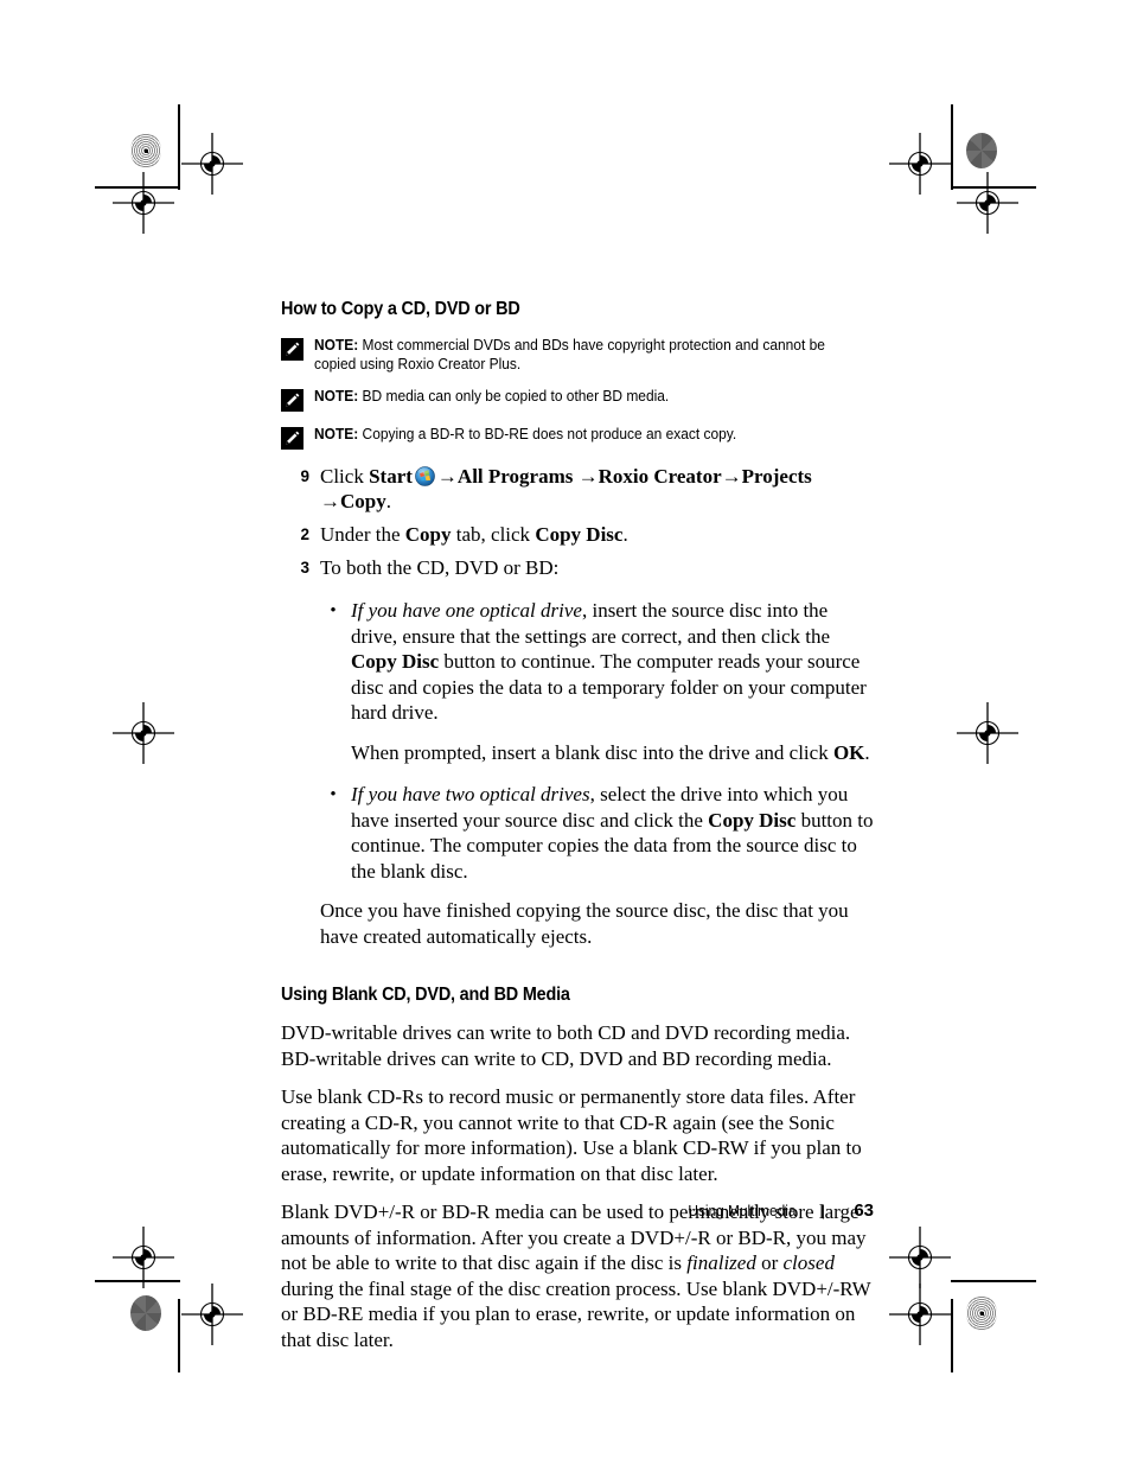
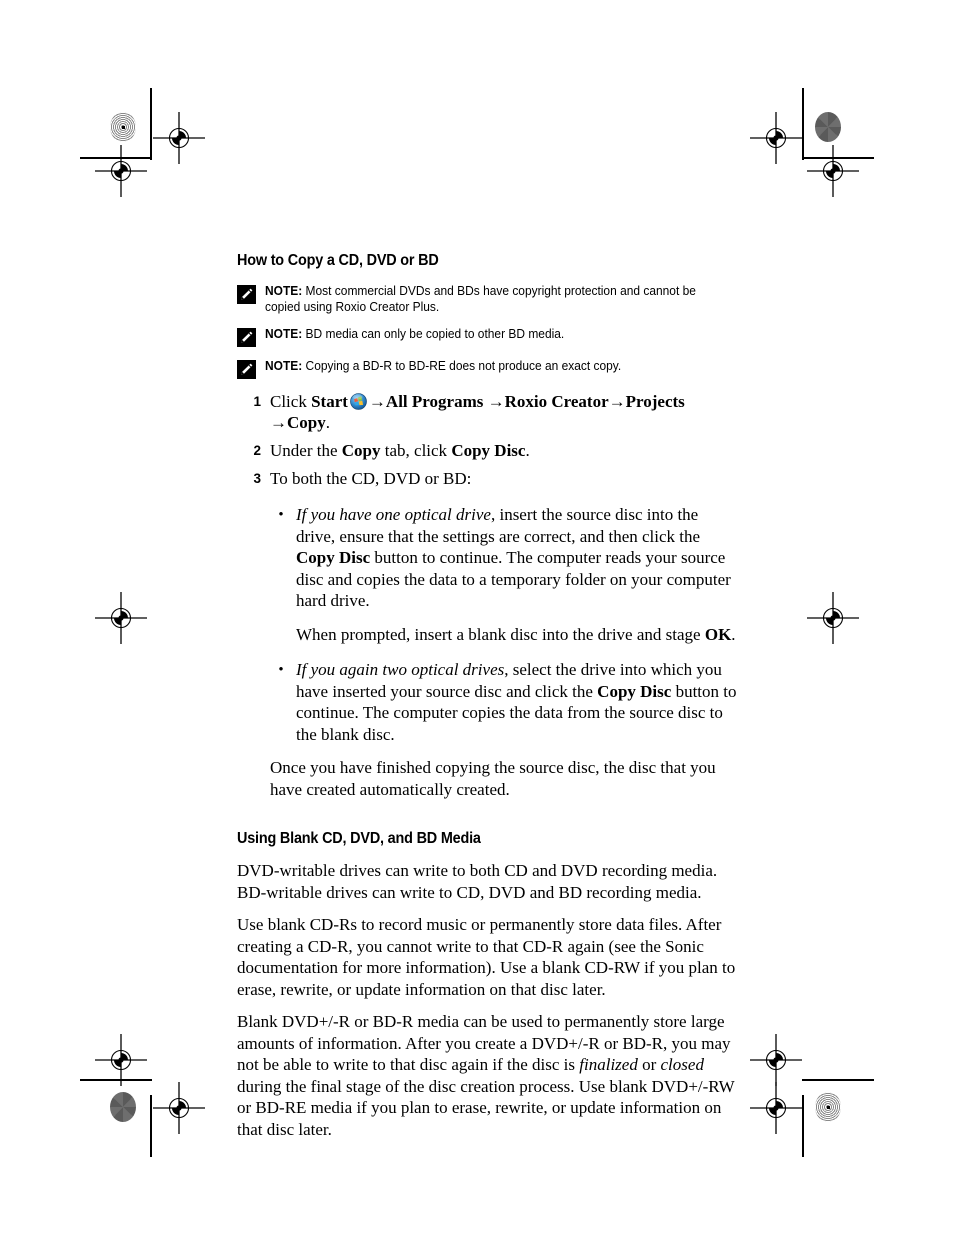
  How to Copy a CD, DVD or BD
  NOTE: Most commercial DVDs and BDs have copyright protection and cannot be copied using Roxio Creator Plus.
  NOTE: BD media can only be copied to other BD media.
  NOTE: Copying a BD-R to BD-RE does not produce an exact copy.
- 9
+ 1
  Click Start →All Programs →Roxio Creator→Projects →Copy.
  2
  Under the Copy tab, click Copy Disc.
  3
  To both the CD, DVD or BD:
  •
  If you have one optical drive, insert the source disc into the drive, ensure that the settings are correct, and then click the Copy Disc button to continue. The computer reads your source disc and copies the data to a temporary folder on your computer hard drive.
- When prompted, insert a blank disc into the drive and click OK.
+ When prompted, insert a blank disc into the drive and stage OK.
  •
- If you have two optical drives, select the drive into which you have inserted your source disc and click the Copy Disc button to continue. The computer copies the data from the source disc to the blank disc.
+ If you again two optical drives, select the drive into which you have inserted your source disc and click the Copy Disc button to continue. The computer copies the data from the source disc to the blank disc.
- Once you have finished copying the source disc, the disc that you have created automatically ejects.
+ Once you have finished copying the source disc, the disc that you have created automatically created.
  Using Blank CD, DVD, and BD Media
  DVD-writable drives can write to both CD and DVD recording media. BD-writable drives can write to CD, DVD and BD recording media.
- Use blank CD-Rs to record music or permanently store data files. After creating a CD-R, you cannot write to that CD-R again (see the Sonic automatically for more information). Use a blank CD-RW if you plan to erase, rewrite, or update information on that disc later.
+ Use blank CD-Rs to record music or permanently store data files. After creating a CD-R, you cannot write to that CD-R again (see the Sonic documentation for more information). Use a blank CD-RW if you plan to erase, rewrite, or update information on that disc later.
  Blank DVD+/-R or BD-R media can be used to permanently store large amounts of information. After you create a DVD+/-R or BD-R, you may not be able to write to that disc again if the disc is finalized or closed during the final stage of the disc creation process. Use blank DVD+/-RW or BD-RE media if you plan to erase, rewrite, or update information on that disc later.
- Using Multimedia
- |
- 63
